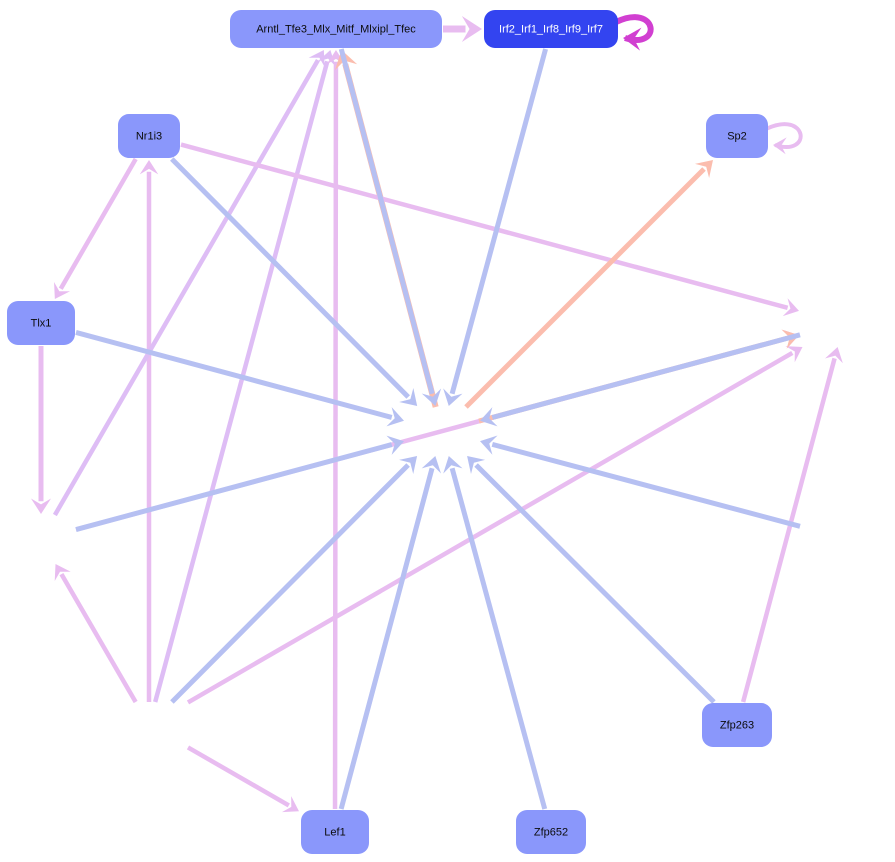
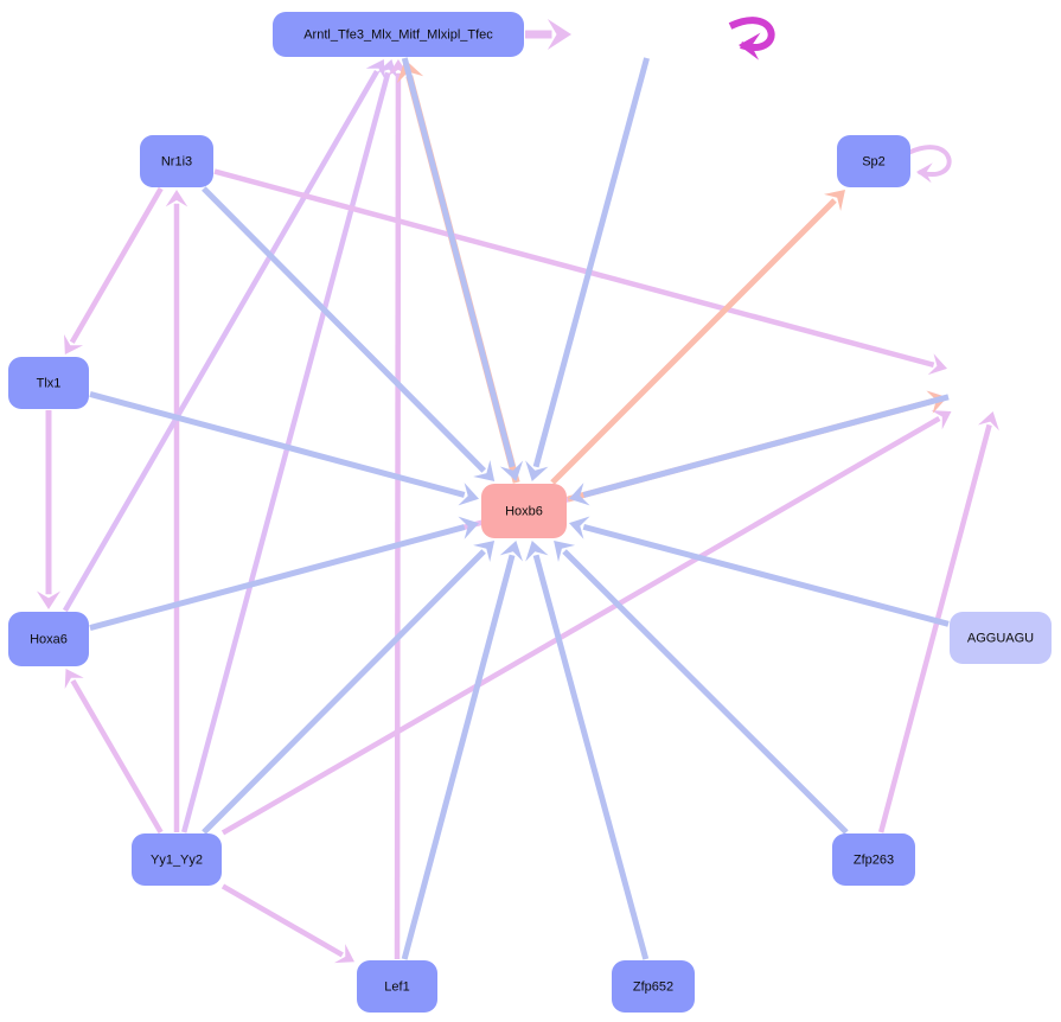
  Arntl_Tfe3_Mlx_Mitf_Mlxipl_Tfec
- Irf2_Irf1_Irf8_Irf9_Irf7
  Nr1i3
  Sp2
  Tlx1
+ Hoxb6
+ Hoxa6
+ AGGUAGU
+ Yy1_Yy2
  Zfp263
  Lef1
  Zfp652
